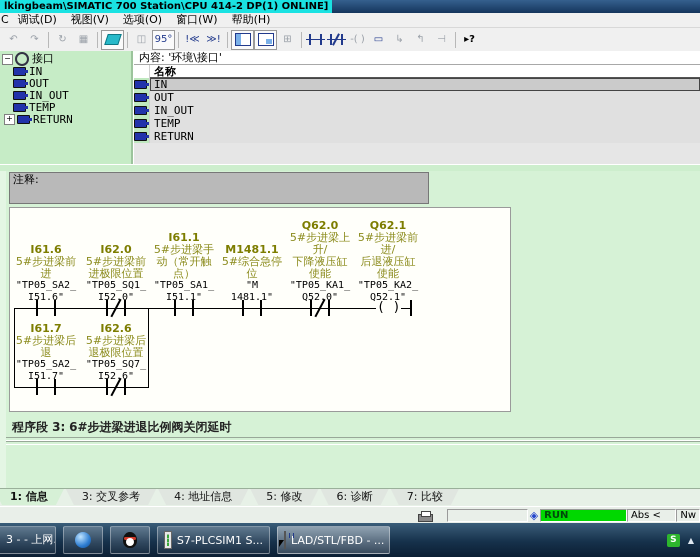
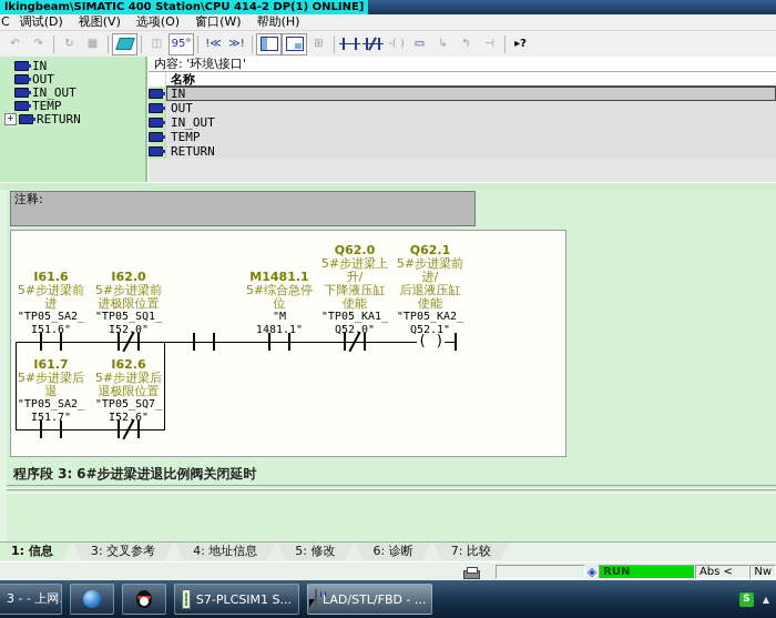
- lkingbeam\SIMATIC 700 Station\CPU 414-2 DP(1) ONLINE]
+ lkingbeam\SIMATIC 400 Station\CPU 414-2 DP(1) ONLINE]
  C
  调试(D)
  视图(V)
  选项(O)
  窗口(W)
  帮助(H)
  ↶
  ↷
  ↻
  ▦
  ◫
  95°
  !≪
  ≫!
  ⊞
  -( )
  ▭
  ↳
  ↰
  ⊣
  ▸?
- −
- 接口
  IN
  OUT
  IN_OUT
  TEMP
  +
  RETURN
  内容: '环境\接口'
  名称
  IN
  OUT
  IN_OUT
  TEMP
  RETURN
  注释:
  I61.6
  5#步进梁前
  进
  "TP05_SA2_
  I51.6"
  I62.0
  5#步进梁前
  进极限位置
  "TP05_SQ1_
  I520"
- I61.1
- 5#步进梁手
- 动（常开触
- 点）
- "TP05_SA1_
- I51.1"
  M1481.1
  5#综合急停
  位
  "M
  1481.1"
  Q62.0
  5#步进梁上
  升/
  下降液压缸
  使能
  "TP05_KA1_
  Q520"
  Q62.1
  5#步进梁前
  进/
  后退液压缸
  使能
  "TP05_KA2_
  Q52.1"
  ( )
  I61.7
  5#步进梁后
  退
  "TP05_SA2_
  I51.7"
  I62.6
  5#步进梁后
  退极限位置
  "TP05_SQ7_
  I526"
  程序段 3: 6#步进梁进退比例阀关闭延时
  1: 信息
  3: 交叉参考
  4: 地址信息
  5: 修改
  6: 诊断
  7: 比较
  ◈
  RUN
  S7-PLCSIM1 S...
  LAD/STL/FBD - ...
  S
  ▲
